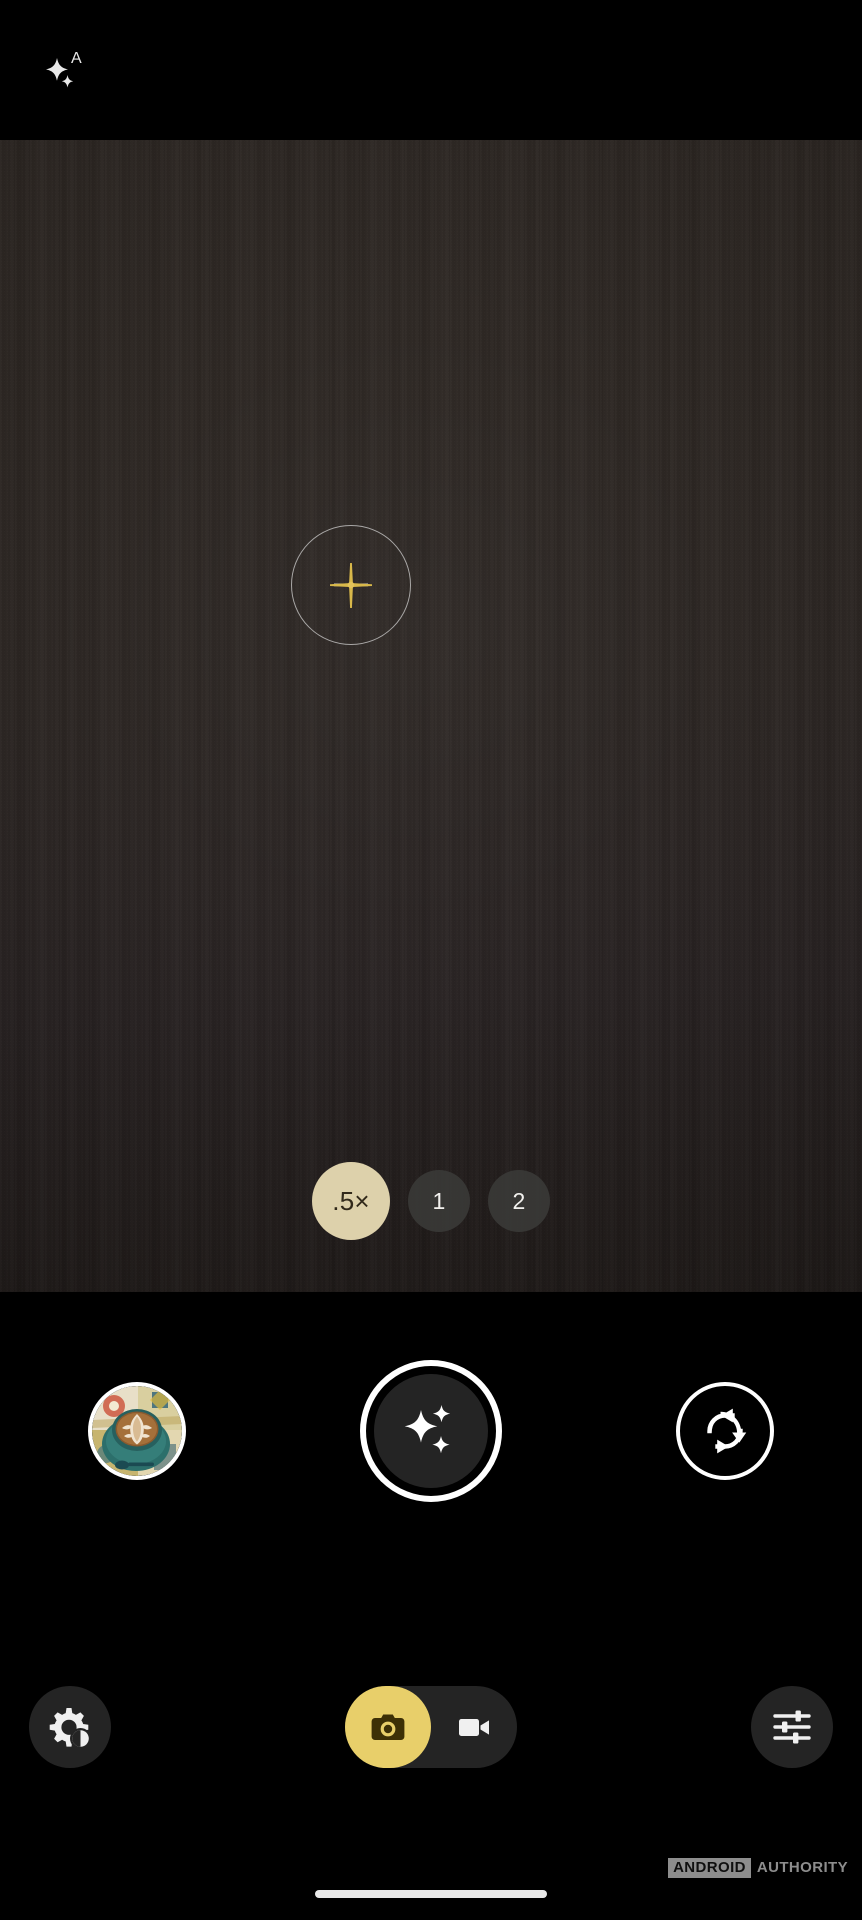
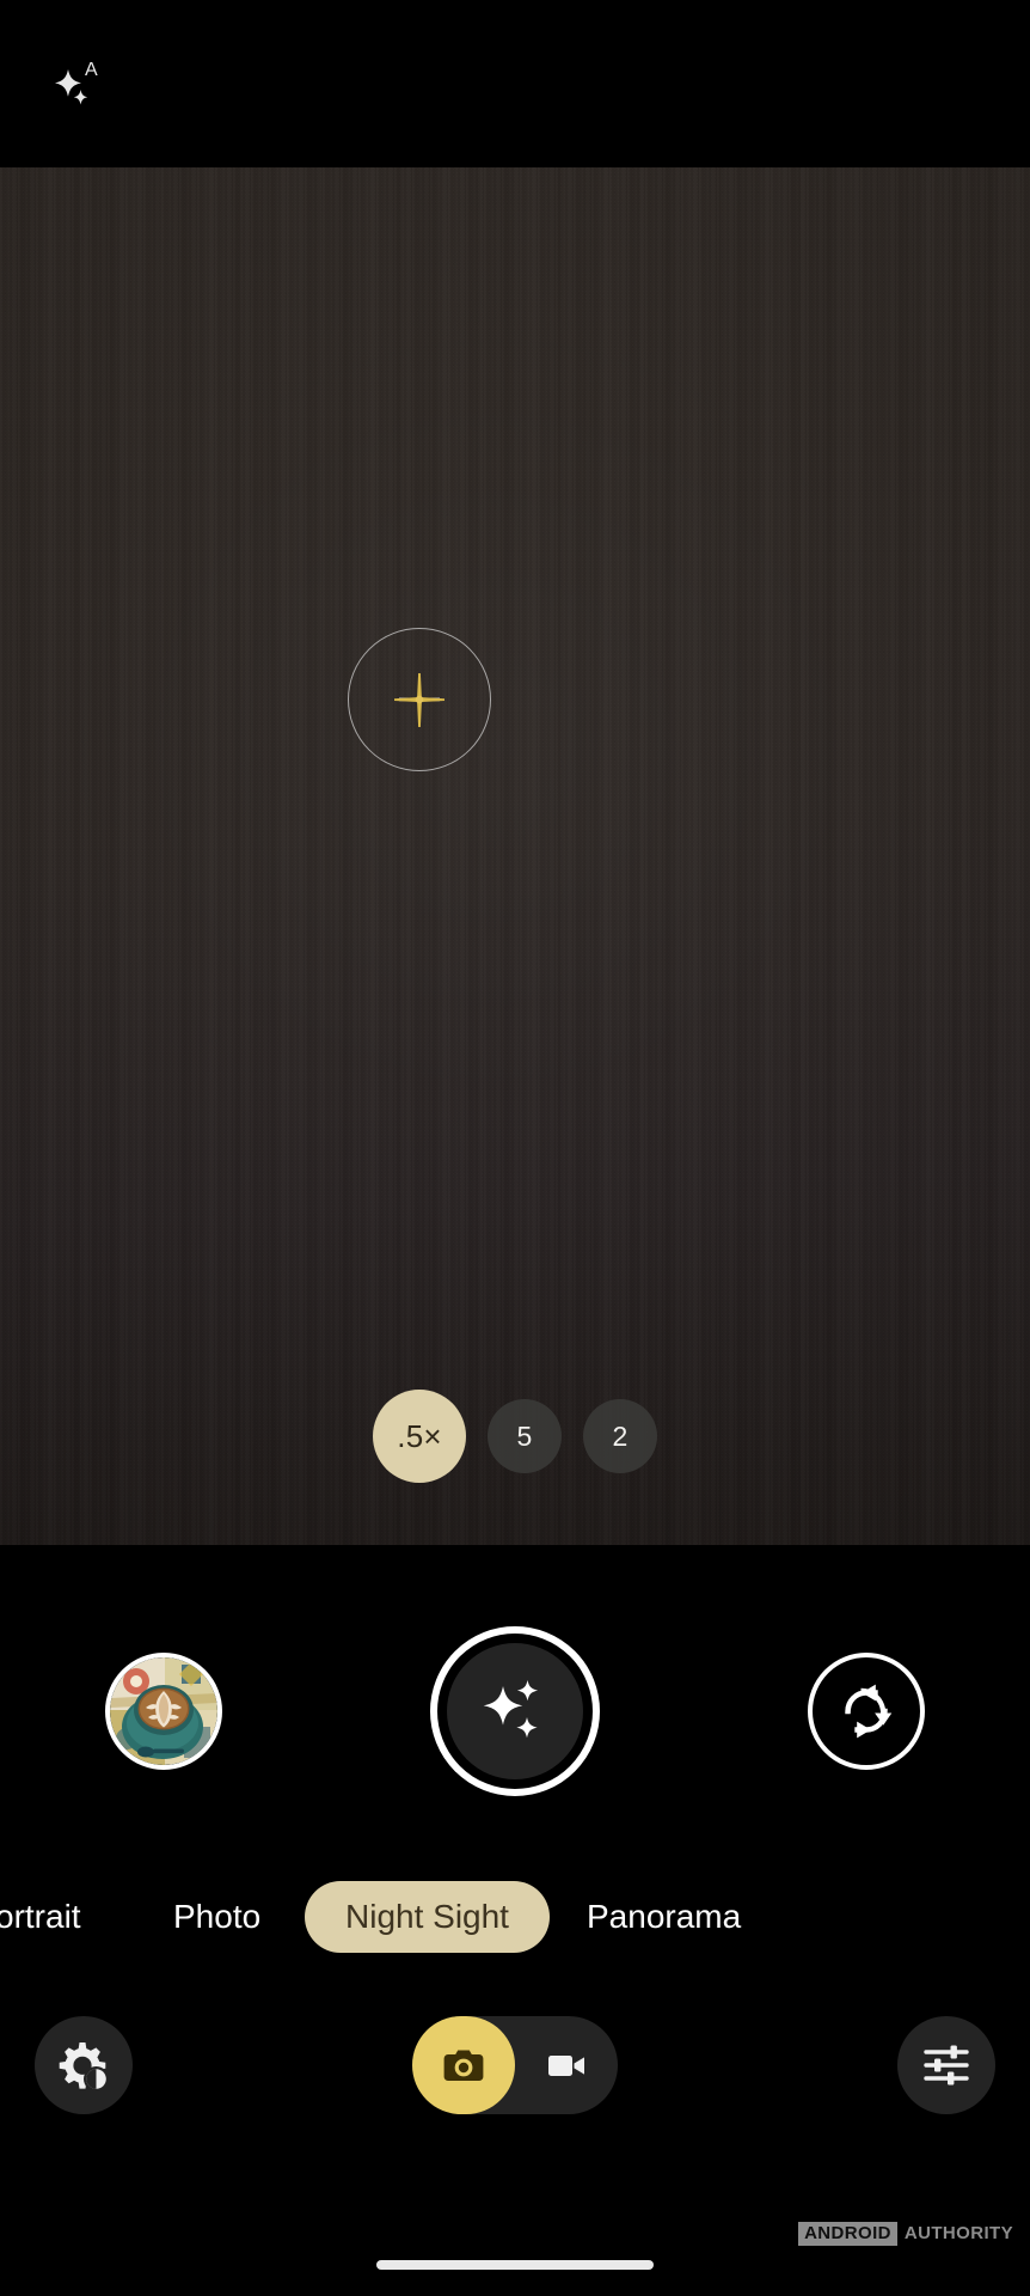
  A
  .5×
- 1
+ 5
  2
+ ortrait
+ Photo
+ Night Sight
+ Panorama
  ANDROID
  AUTHORITY
